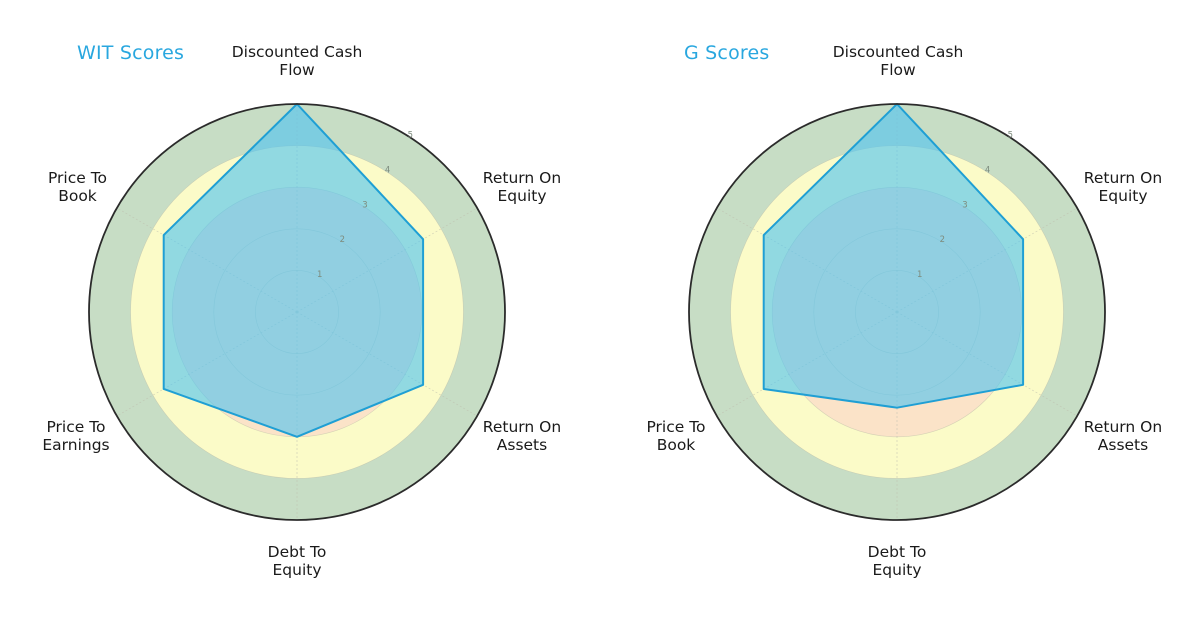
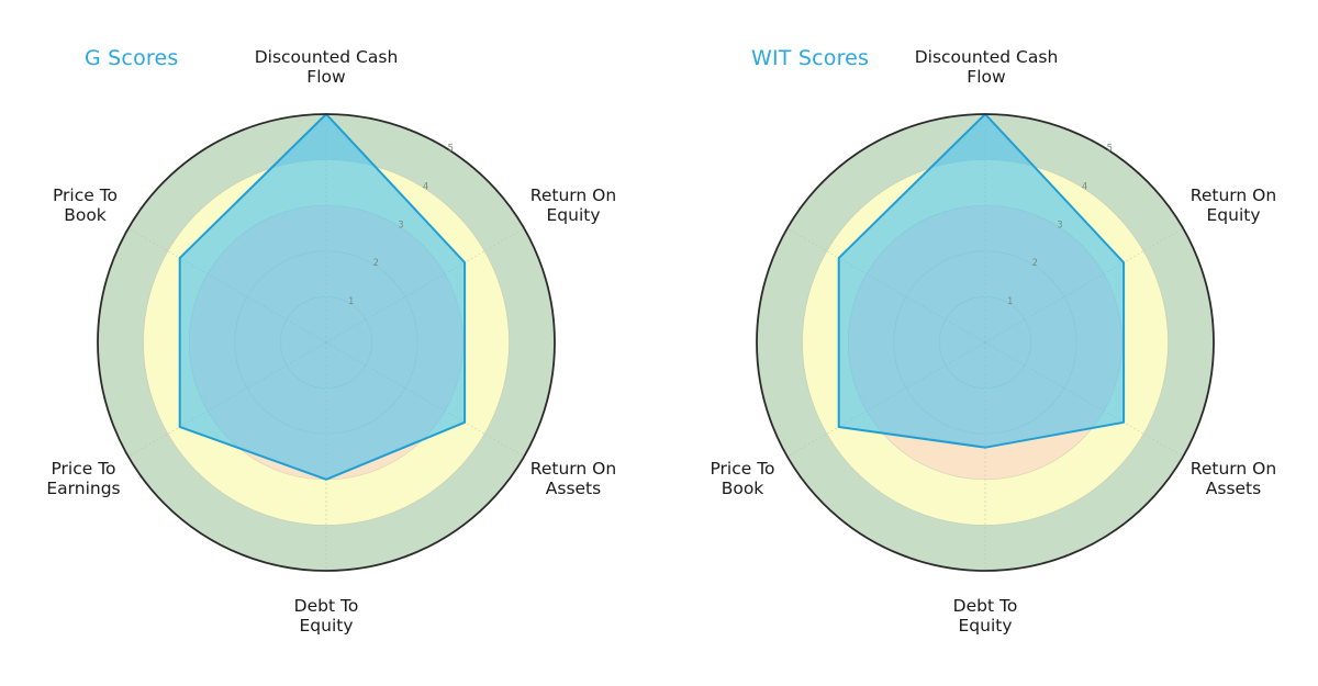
- WIT Scores
+ G Scores
  1
  2
  3
  4
  5
  Discounted Cash
  Flow
  Return On
  Equity
  Return On
  Assets
  Debt To
  Equity
  Price To
  Earnings
  Price To
  Book
- G Scores
+ WIT Scores
  1
  2
  3
  4
  5
  Discounted Cash
  Flow
  Return On
  Equity
  Return On
  Assets
  Debt To
  Equity
  Price To
  Book
